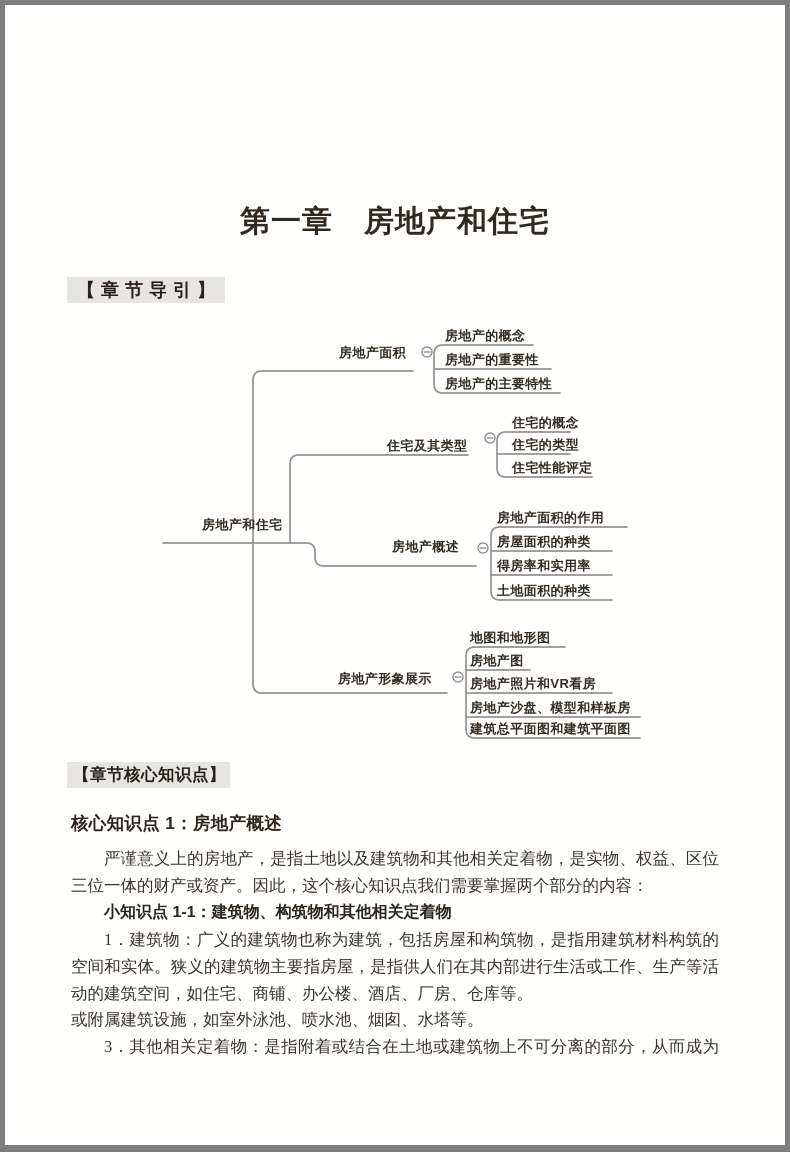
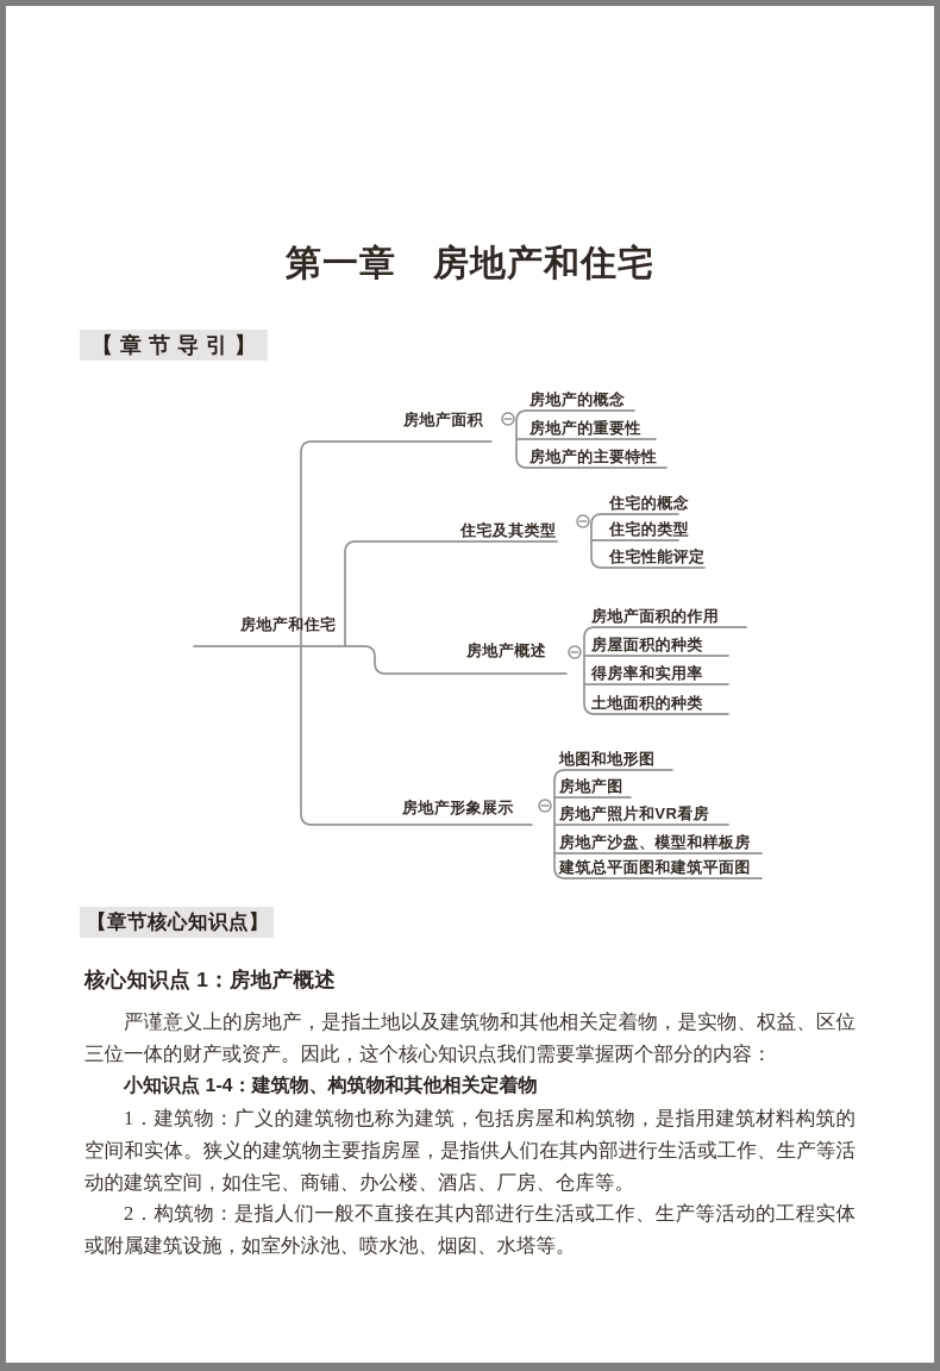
  第一章 房地产和住宅
  【章节导引】
  房地产和住宅
  房地产面积
  房地产的概念
  房地产的重要性
  房地产的主要特性
  住宅及其类型
  住宅的概念
  住宅的类型
  住宅性能评定
  房地产概述
  房地产面积的作用
  房屋面积的种类
  得房率和实用率
  土地面积的种类
  房地产形象展示
  地图和地形图
  房地产图
  房地产照片和VR看房
  房地产沙盘、模型和样板房
  建筑总平面图和建筑平面图
  【章节核心知识点】
  核心知识点 1：房地产概述
  严谨意义上的房地产，是指土地以及建筑物和其他相关定着物，是实物、权益、区位
  三位一体的财产或资产。因此，这个核心知识点我们需要掌握两个部分的内容：
- 小知识点 1-1：建筑物、构筑物和其他相关定着物
+ 小知识点 1-4：建筑物、构筑物和其他相关定着物
  1．建筑物：广义的建筑物也称为建筑，包括房屋和构筑物，是指用建筑材料构筑的
  空间和实体。狭义的建筑物主要指房屋，是指供人们在其内部进行生活或工作、生产等活
  动的建筑空间，如住宅、商铺、办公楼、酒店、厂房、仓库等。
+ 2．构筑物：是指人们一般不直接在其内部进行生活或工作、生产等活动的工程实体
  或附属建筑设施，如室外泳池、喷水池、烟囱、水塔等。
- 3．其他相关定着物：是指附着或结合在土地或建筑物上不可分离的部分，从而成为
